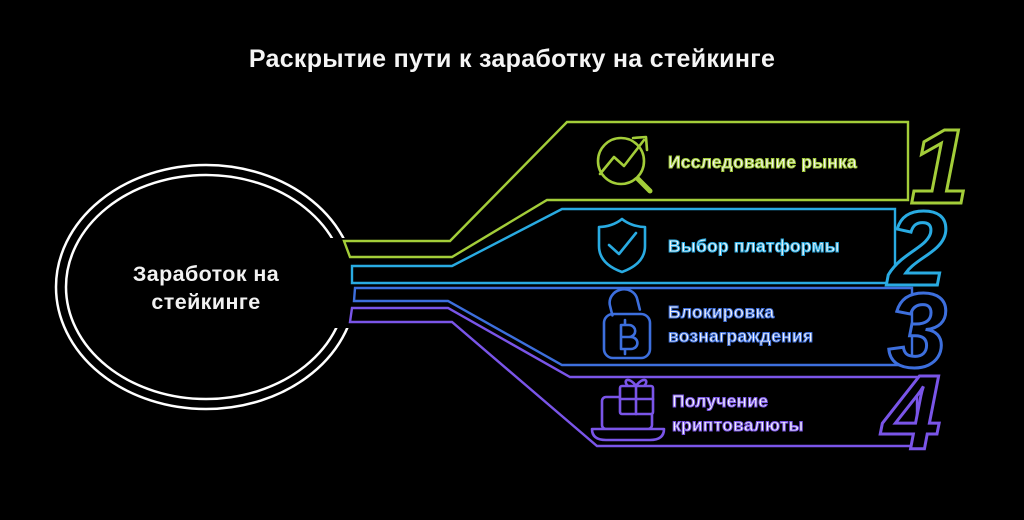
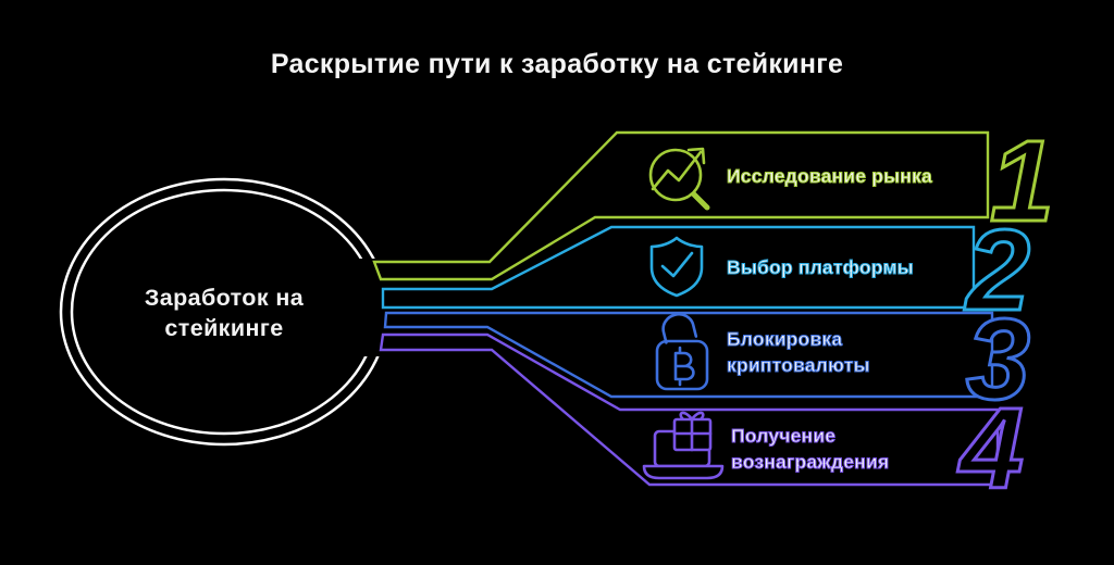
  Раскрытие пути к заработку на стейкинге
  Заработок на
  стейкинге
  Исследование рынка
  1
  Выбор платформы
  2
  Блокировка
- вознаграждения
+ криптовалюты
  3
  Получение
- криптовалюты
+ вознаграждения
  4
